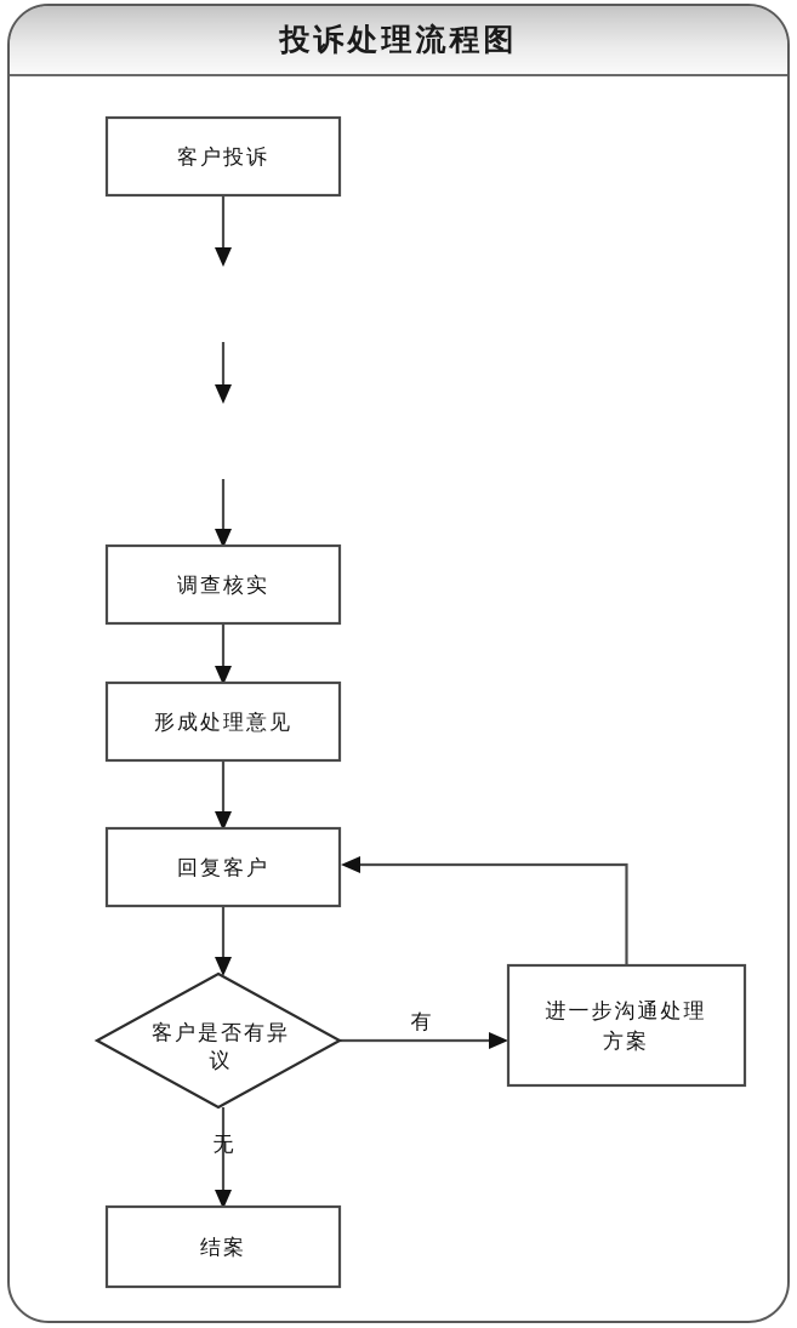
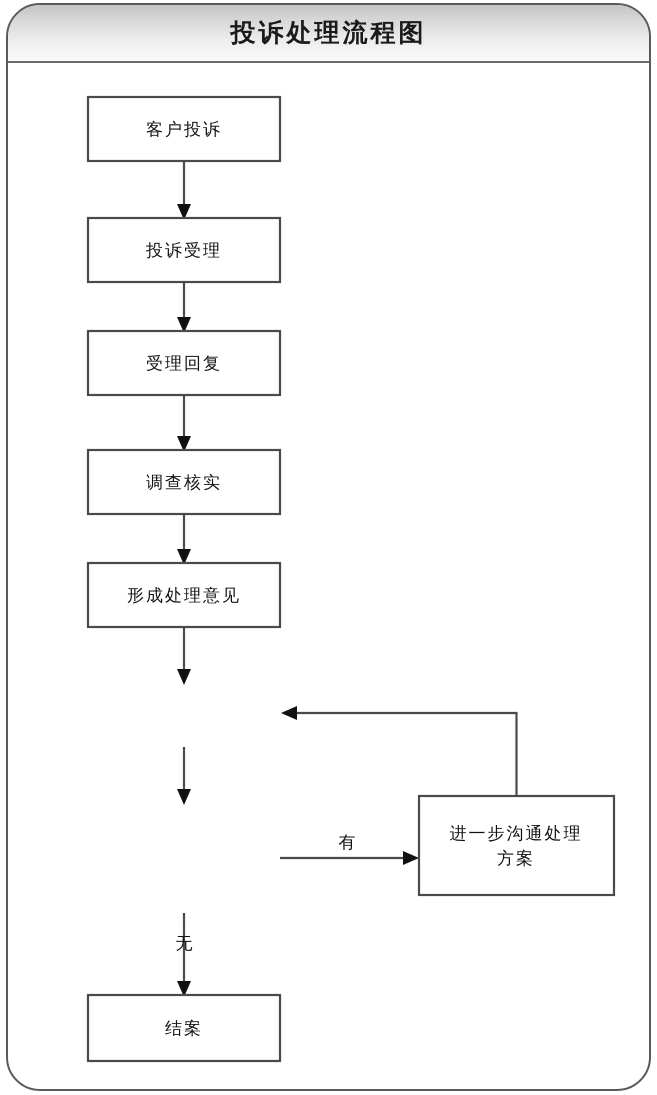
  投诉处理流程图
  客户投诉
+ 投诉受理
+ 受理回复
  调查核实
  形成处理意见
- 回复客户
- 客户是否有异
- 议
  进一步沟通处理
  方案
  结案
  有
  无
